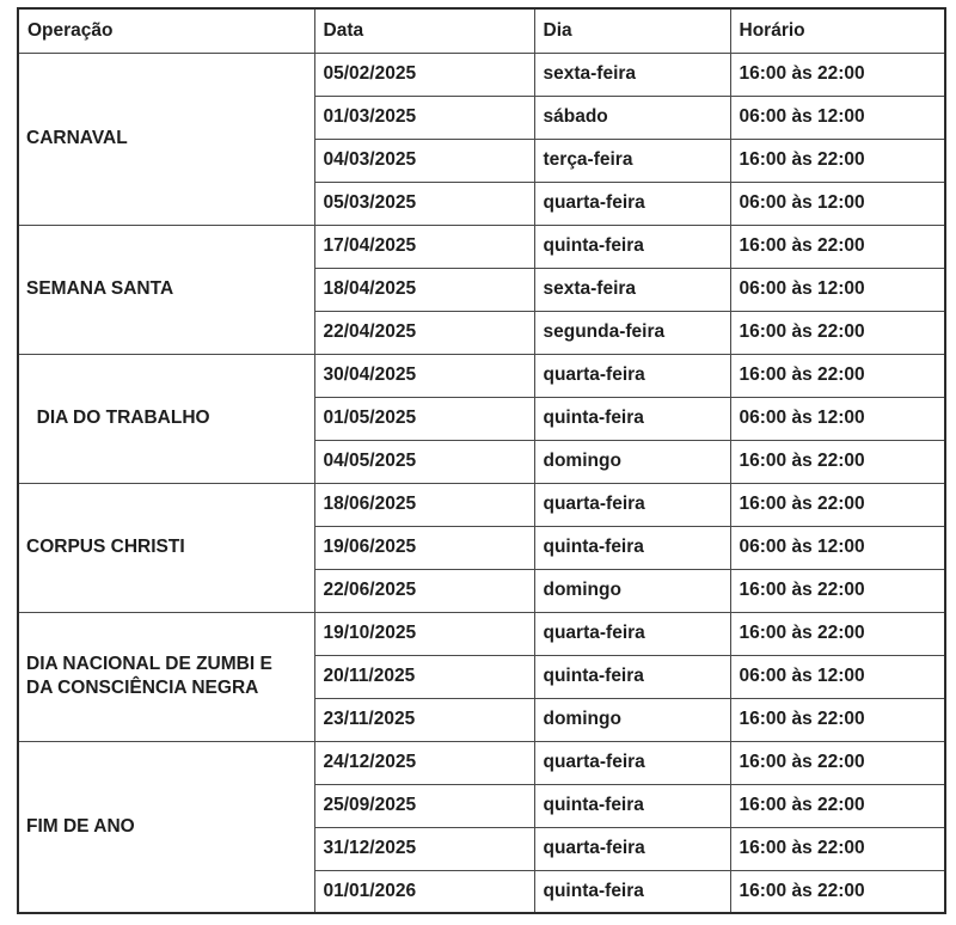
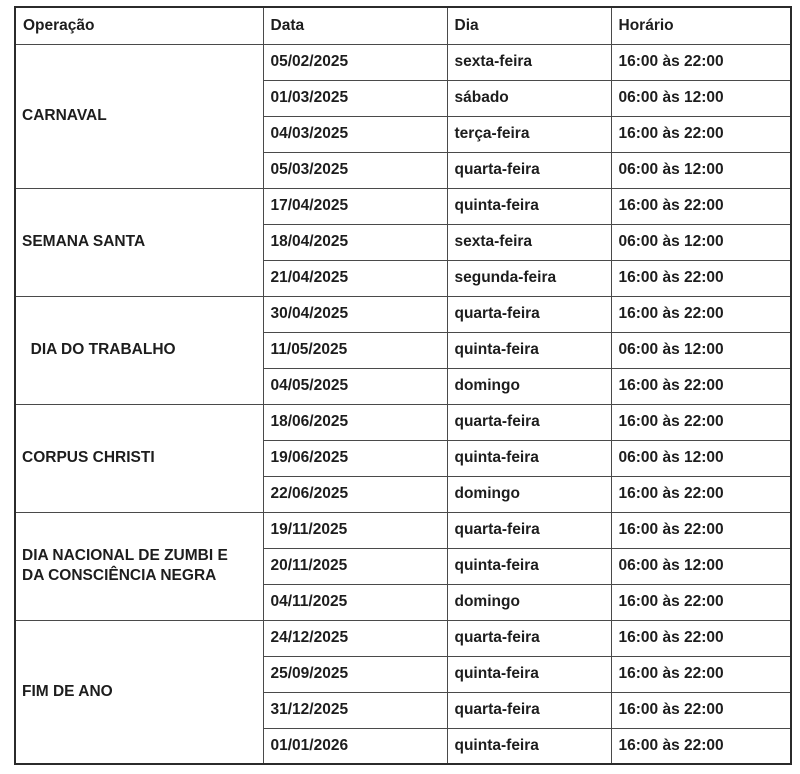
  Operação	Data	Dia	Horário
  CARNAVAL	05/02/2025	sexta-feira	16:00 às 22:00
  01/03/2025	sábado	06:00 às 12:00
  04/03/2025	terça-feira	16:00 às 22:00
  05/03/2025	quarta-feira	06:00 às 12:00
  SEMANA SANTA	17/04/2025	quinta-feira	16:00 às 22:00
  18/04/2025	sexta-feira	06:00 às 12:00
- 22/04/2025	segunda-feira	16:00 às 22:00
+ 21/04/2025	segunda-feira	16:00 às 22:00
  DIA DO TRABALHO	30/04/2025	quarta-feira	16:00 às 22:00
- 01/05/2025	quinta-feira	06:00 às 12:00
+ 11/05/2025	quinta-feira	06:00 às 12:00
  04/05/2025	domingo	16:00 às 22:00
  CORPUS CHRISTI	18/06/2025	quarta-feira	16:00 às 22:00
  19/06/2025	quinta-feira	06:00 às 12:00
  22/06/2025	domingo	16:00 às 22:00
- DIA NACIONAL DE ZUMBI E DA CONSCIÊNCIA NEGRA	19/10/2025	quarta-feira	16:00 às 22:00
+ DIA NACIONAL DE ZUMBI E DA CONSCIÊNCIA NEGRA	19/11/2025	quarta-feira	16:00 às 22:00
  20/11/2025	quinta-feira	06:00 às 12:00
- 23/11/2025	domingo	16:00 às 22:00
+ 04/11/2025	domingo	16:00 às 22:00
  FIM DE ANO	24/12/2025	quarta-feira	16:00 às 22:00
  25/09/2025	quinta-feira	16:00 às 22:00
  31/12/2025	quarta-feira	16:00 às 22:00
  01/01/2026	quinta-feira	16:00 às 22:00
